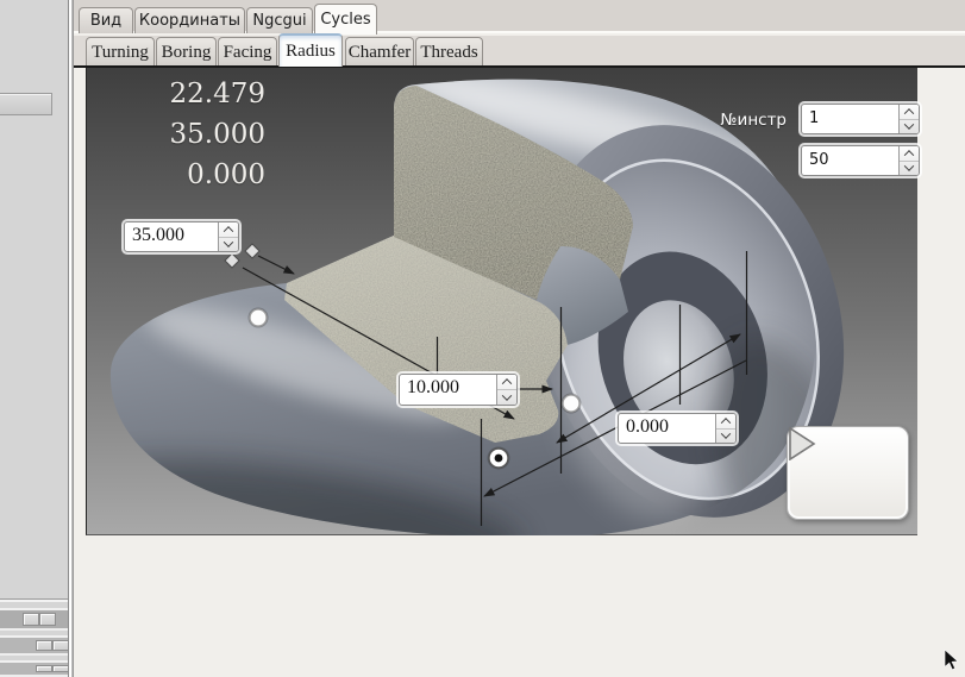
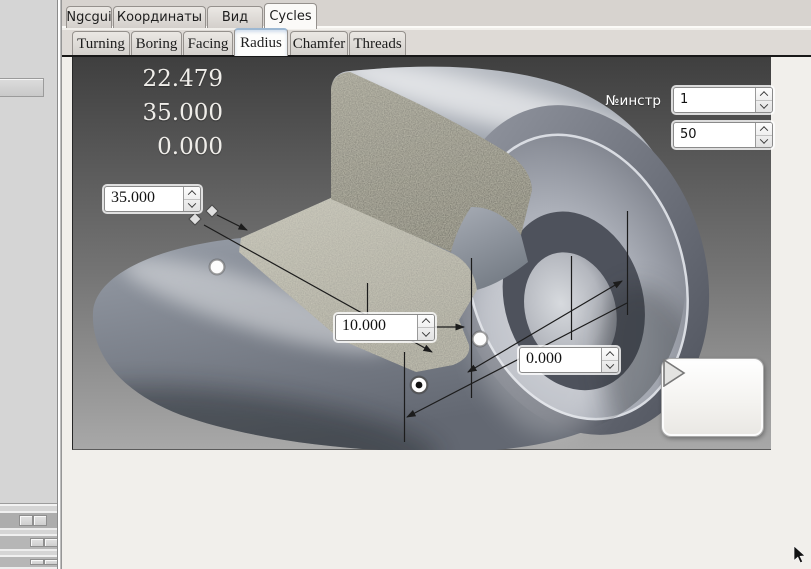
- Вид
+ Ngcgui
  Координаты
- Ngcgui
+ Вид
  Cycles
  Turning
  Boring
  Facing
  Radius
  Chamfer
  Threads
  22.479
  35.000
  0.000
  35.000
  10.000
  0.000
  №инстр
  1
  50
